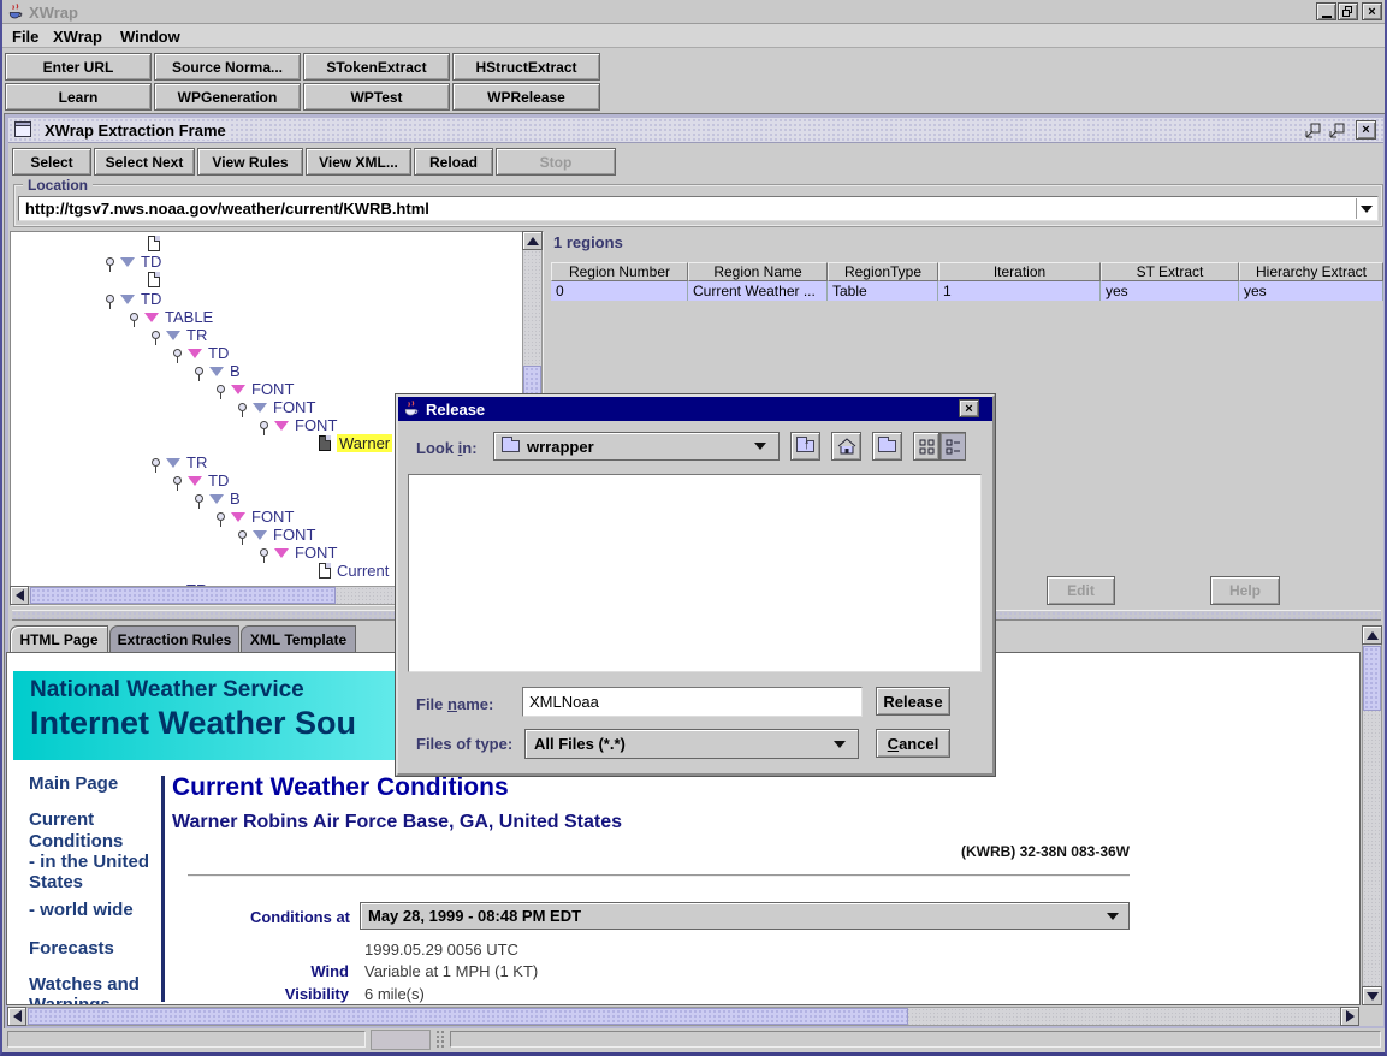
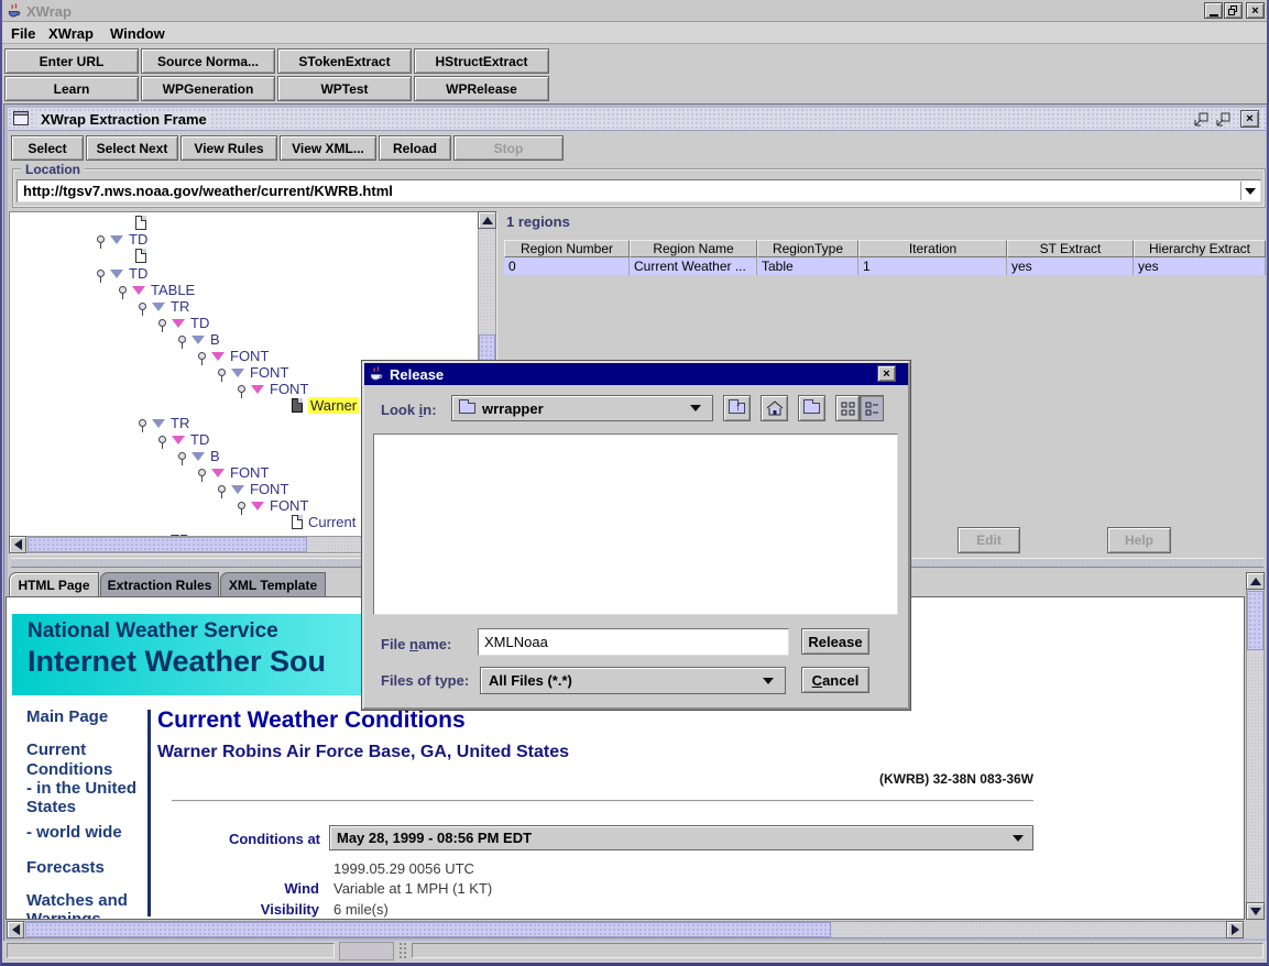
  XWrap
  ×
  File
  XWrap
  Window
  Enter URL
  Source Norma...
  STokenExtract
  HStructExtract
  Learn
  WPGeneration
  WPTest
  WPRelease
  XWrap Extraction Frame
  ×
  Select
  Select Next
  View Rules
  View XML...
  Reload
  Stop
  Location
  http://tgsv7.nws.noaa.gov/weather/current/KWRB.html
  TD
  TD
  TABLE
  TR
  TD
  B
  FONT
  FONT
  FONT
  Warner
  TR
  TD
  B
  FONT
  FONT
  FONT
  Current
  1 regions
  Region Number
  Region Name
  RegionType
  Iteration
  ST Extract
  Hierarchy Extract
  0
  Current Weather ...
  Table
  1
  yes
  yes
  Edit
  Help
  HTML Page
  Extraction Rules
  XML Template
  National Weather Service
  Internet Weather Sou
  Main Page
  Current Conditions
  - in the United States
  - world wide
  Forecasts
  Current Weather Conditions
  Warner Robins Air Force Base, GA, United States
  (KWRB) 32-38N 083-36W
  Conditions at
- May 28, 1999 - 08:48 PM EDT
+ May 28, 1999 - 08:56 PM EDT
  1999.05.29 0056 UTC
  Wind
  Variable at 1 MPH (1 KT)
  Visibility
  6 mile(s)
  Release
  ×
  Look in:
  wrrapper
  ↑
  File name:
  XMLNoaa
  Release
  Files of type:
  All Files (*.*)
  Cancel
